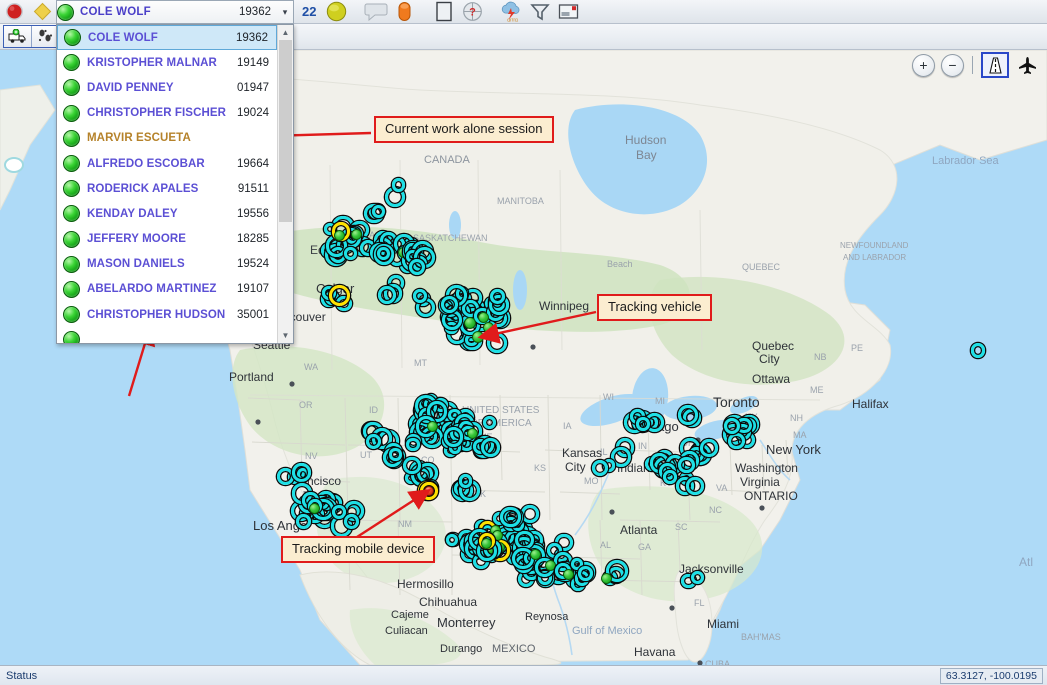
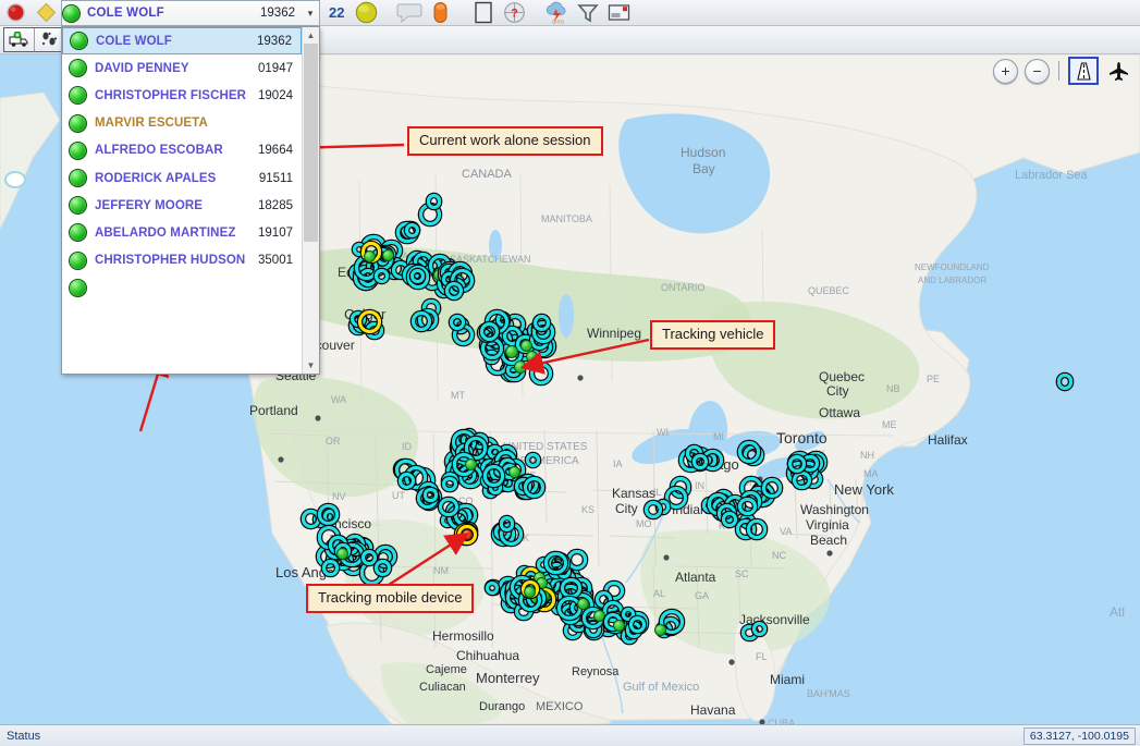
  Hudson
  Bay
  Labrador Sea
  CANADA
  MANITOBA
  SASKATCHEWAN
  Ed
- Beach
+ ONTARIO
  QUEBEC
  NEWFOUNDLAND
  AND LABRADOR
  Calgar
  Winnipeg
  ouver
  Seattle
  Quebec
  City
  NB
  PE
  Portland
  WA
  MT
  Ottawa
  ME
  Toronto
  Halifax
  OR
  ID
  UNITED STATES
  OF AMERICA
  WI
  MI
  NY
  NH
  MA
  Chicago
  NE
  IA
  New York
  IL
  IN
  OH
  Kansas
  City
  Indianapolis
  Washington
  Virginia
- ONTARIO
+ Beach
  KS
  MO
  KY
  VA
  NV
  UT
  CO
  Francisco
  Jose
  OK
  NC
  Atlanta
  SC
  Los Ange
  AZ
  NM
  AL
  GA
  Jacksonville
  Hermosillo
  Chihuahua
  Cajeme
  Culiacan
  Durango
  MEXICO
  Monterrey
  Reynosa
  Gulf of Mexico
  FL
  Miami
  BAH'MAS
  Havana
  CUBA
  Atl
  +
  −
  Current work alone session
  Tracking vehicle
  Tracking mobile device
  22
  ?
  COLE WOLF
  19362
  ▾
  COLE WOLF
  19362
- KRISTOPHER MALNAR
- 19149
  DAVID PENNEY
  01947
  CHRISTOPHER FISCHER
  19024
  MARVIR ESCUETA
  ALFREDO ESCOBAR
  19664
  RODERICK APALES
  91511
- KENDAY DALEY
- 19556
  JEFFERY MOORE
  18285
- MASON DANIELS
- 19524
  ABELARDO MARTINEZ
  19107
  CHRISTOPHER HUDSON
  35001
  ▲
  ▼
  Status
  63.3127, -100.0195
